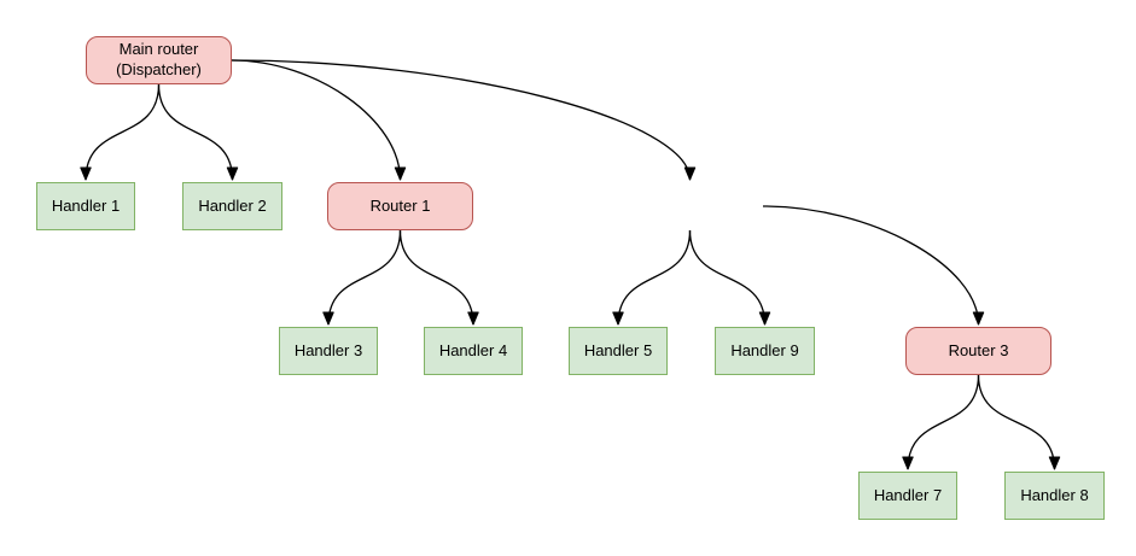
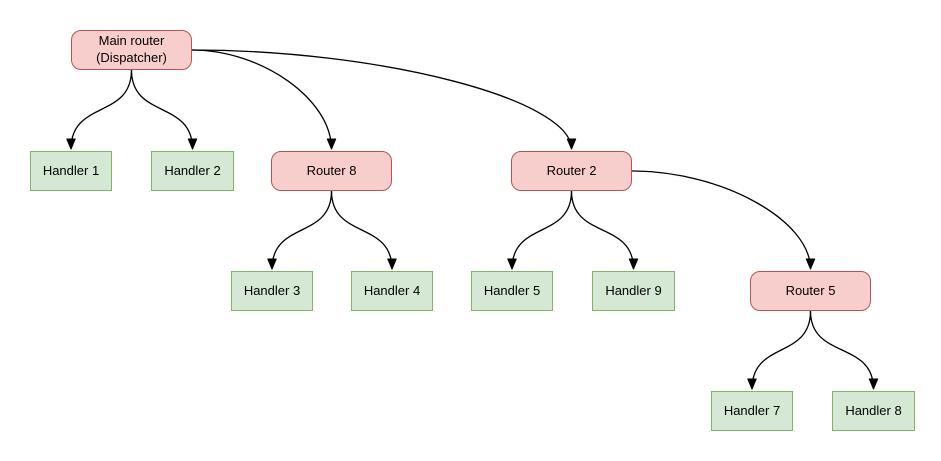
  Main router
  (Dispatcher)
  Handler 1
  Handler 2
- Router 1
+ Router 8
+ Router 2
  Handler 3
  Handler 4
  Handler 5
  Handler 9
- Router 3
+ Router 5
  Handler 7
  Handler 8
